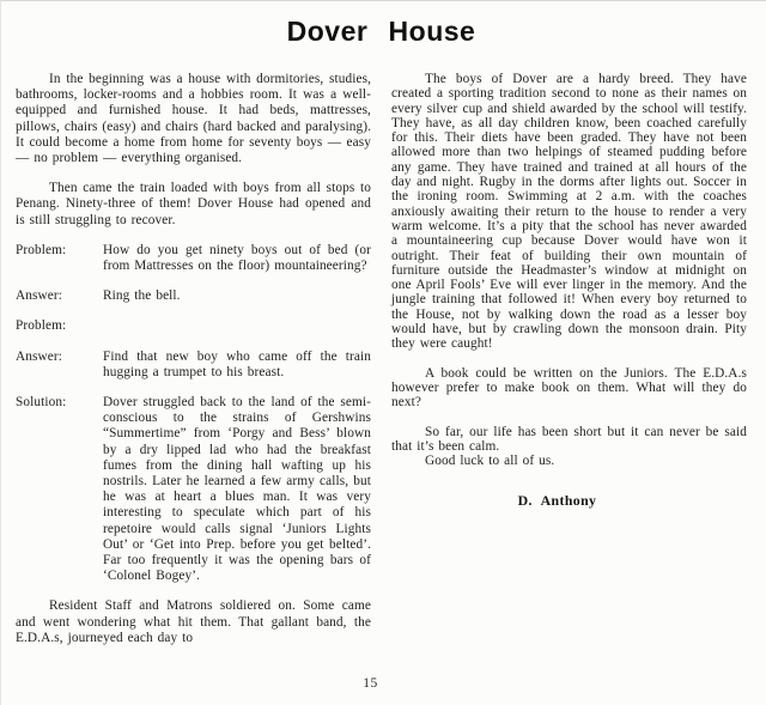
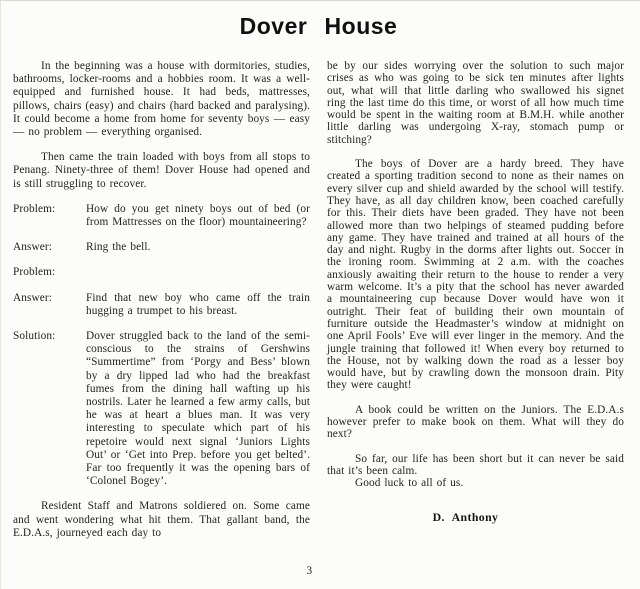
  Dover House
  In the beginning was a house with dormitories, studies, bathrooms, locker-rooms and a hobbies room. It was a well-equipped and furnished house. It had beds, mattresses, pillows, chairs (easy) and chairs (hard backed and paralysing). It could become a home from home for seventy boys — easy — no problem — everything organised.
  Then came the train loaded with boys from all stops to Penang. Ninety-three of them! Dover House had opened and is still struggling to recover.
  Problem:
  How do you get ninety boys out of bed (or from Mattresses on the floor) mountaineering?
  Answer:
  Ring the bell.
  Problem:
  Answer:
  Find that new boy who came off the train hugging a trumpet to his breast.
  Solution:
- Dover struggled back to the land of the semi-conscious to the strains of Gershwins “Summertime” from ‘Porgy and Bess’ blown by a dry lipped lad who had the breakfast fumes from the dining hall wafting up his nostrils. Later he learned a few army calls, but he was at heart a blues man. It was very interesting to speculate which part of his repetoire would calls signal ‘Juniors Lights Out’ or ‘Get into Prep. before you get belted’. Far too frequently it was the opening bars of ‘Colonel Bogey’.
+ Dover struggled back to the land of the semi-conscious to the strains of Gershwins “Summertime” from ‘Porgy and Bess’ blown by a dry lipped lad who had the breakfast fumes from the dining hall wafting up his nostrils. Later he learned a few army calls, but he was at heart a blues man. It was very interesting to speculate which part of his repetoire would next signal ‘Juniors Lights Out’ or ‘Get into Prep. before you get belted’. Far too frequently it was the opening bars of ‘Colonel Bogey’.
  Resident Staff and Matrons soldiered on. Some came and went wondering what hit them. That gallant band, the E.D.A.s, journeyed each day to
+ be by our sides worrying over the solution to such major crises as who was going to be sick ten minutes after lights out, what will that little darling who swallowed his signet ring the last time do this time, or worst of all how much time would be spent in the waiting room at B.M.H. while another little darling was undergoing X-ray, stomach pump or stitching?
  The boys of Dover are a hardy breed. They have created a sporting tradition second to none as their names on every silver cup and shield awarded by the school will testify. They have, as all day children know, been coached carefully for this. Their diets have been graded. They have not been allowed more than two helpings of steamed pudding before any game. They have trained and trained at all hours of the day and night. Rugby in the dorms after lights out. Soccer in the ironing room. Swimming at 2 a.m. with the coaches anxiously awaiting their return to the house to render a very warm welcome. It’s a pity that the school has never awarded a mountaineering cup because Dover would have won it outright. Their feat of building their own mountain of furniture outside the Headmaster’s window at midnight on one April Fools’ Eve will ever linger in the memory. And the jungle training that followed it! When every boy returned to the House, not by walking down the road as a lesser boy would have, but by crawling down the monsoon drain. Pity they were caught!
  A book could be written on the Juniors. The E.D.A.s however prefer to make book on them. What will they do next?
  So far, our life has been short but it can never be said that it’s been calm.
  Good luck to all of us.
  D. Anthony
- 15
+ 3
